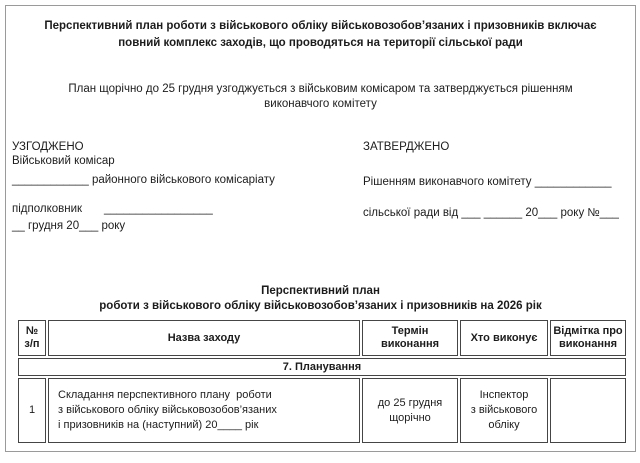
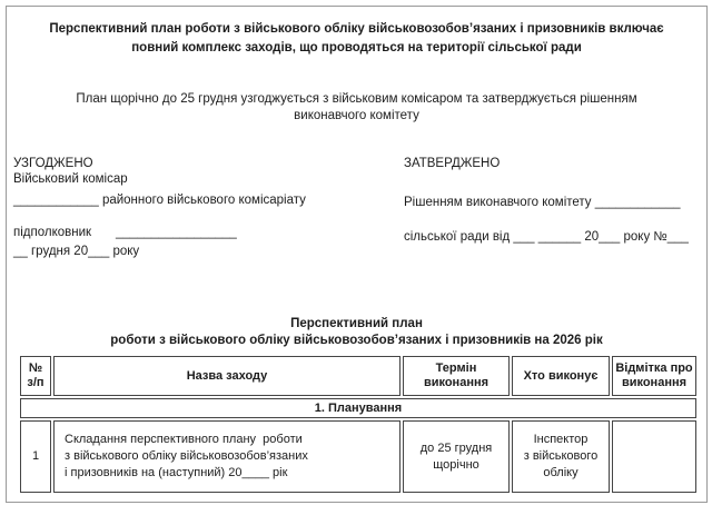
  Перспективний план роботи з військового обліку військовозобов’язаних і призовників включає
  повний комплекс заходів, що проводяться на території сільської ради
  План щорічно до 25 грудня узгоджується з військовим комісаром та затверджується рішенням
  виконавчого комітету
  УЗГОДЖЕНО
  Військовий комісар
  ____________ районного військового комісаріату
  підполковник
  _________________
  __ грудня 20___ року
  ЗАТВЕРДЖЕНО
  Рішенням виконавчого комітету ____________
  сільської ради від ___ ______ 20___ року №___
  Перспективний план
  роботи з військового обліку військовозобов’язаних і призовників на 2026 рік
  № з/п	Назва заходу	Термін виконання	Хто виконує	Відмітка про виконання
- 7. Планування
+ 1. Планування
  1	Складання перспективного плану роботи з військового обліку військовозобов’язаних і призовників на (наступний) 20____ рік	до 25 грудня щорічно	Інспектор з військового обліку
